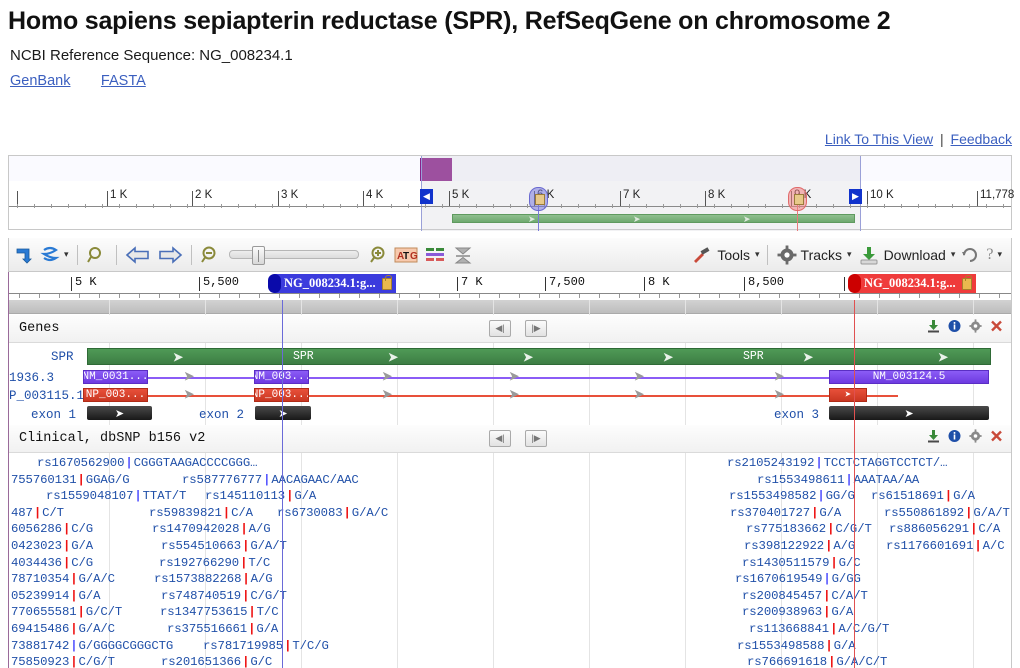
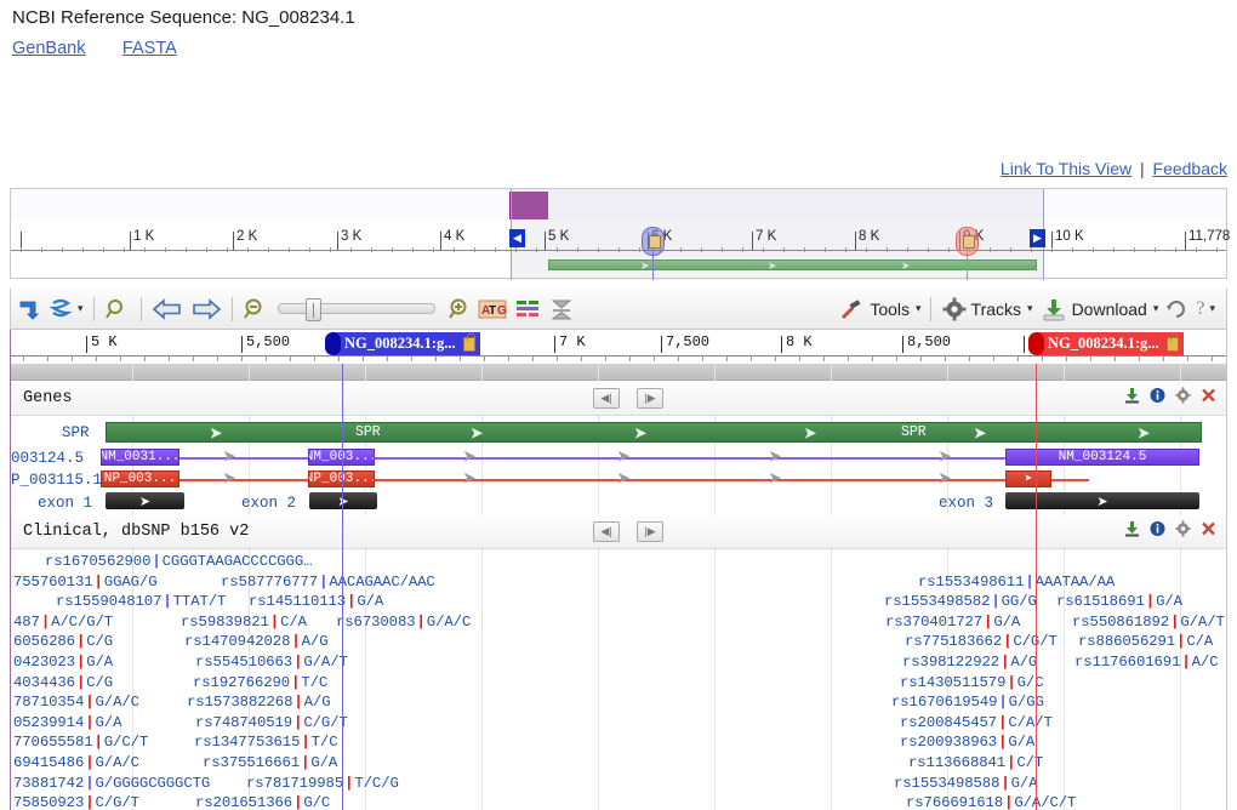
- Homo sapiens sepiapterin reductase (SPR), RefSeqGene on chromosome 2
  NCBI Reference Sequence: NG_008234.1
  GenBank FASTA
  Link To This View | Feedback
  1 K
  2 K
  3 K
  4 K
  5 K
  7 K
  8 K
  10 K
  11,778
  ◀
  ▶
  ➤
  ➤
  ➤
  ▾
  A
  T
  G
  Tools
  ▾
  Tracks
  ▾
  Download
  ▾
  ?
  ▾
  5 K
  5,500
  7 K
  7,500
  8 K
  8,500
  NG_008234.1:g...
  NG_008234.1:g...
  Genes
  ◀|
  |▶
  SPR
  ➤
  SPR
  ➤
  ➤
  ➤
  SPR
  ➤
  ➤
- 1936.3
+ 003124.5
  NM_0031...
  ➤
  NM_03...
  ➤
  ➤
  ➤
  ➤
  NM_003124.5
  P_003115.1
  NP_003...
  ➤
  NP_03...
  ➤
  ➤
  ➤
  ➤
  ➤
  exon 1
  ➤
  exon 2
  ➤
  exon 3
  ➤
  Clinical, dbSNP b156 v2
  ◀|
  |▶
  rs1670562900|CGGGTAAGACCCCGGG…
- rs2105243192|TCCTCTAGGTCCTCT/…
  755760131|GGAG/G
  rs587776777|ACAGAAC/AAC
  rs1553498611|AAATAA/AA
  rs1559048107|TTAT/T
  rs14511011 |G/A
  rs1553498582|GG/G
  rs61518691|G/A
- 487|C/T
+ 487|A/C/G/T
  rs59839821|C/A
  rs6730083|G/A/C
  rs370401727|G/A
  rs550861892|G/A/T
  6056286|C/G
  rs1470942028|A/G
  rs775183662|C//T
  rs886056291|C/A
  0423023|G/A
  rs554510663|G/A/T
  rs398122922|A/G
  rs1176601691|A/C
  4034436|C/G
  rs192766290|T/C
  rs1430511579|G/C
  78710354|G/A/C
  rs1573882268|A/G
  rs1670619549|G/GG
  05239914|G/A
  rs748740519|C/G/T
  rs200845457|C/A/T
  770655581|G/C/T
  rs1347753615|T/C
  rs200938963|G/A
  69415486|G/A/C
  rs375516661|G/A
- rs113668841|A/C/G/T
+ rs113668841|C/T
  73881742|G/GGGGCGGGCTG
  rs781719985|T/C/G
  rs1553498588|G/A
  75850923|C/G/T
  rs201651366|G/C
  rs766691618|G//C/T
